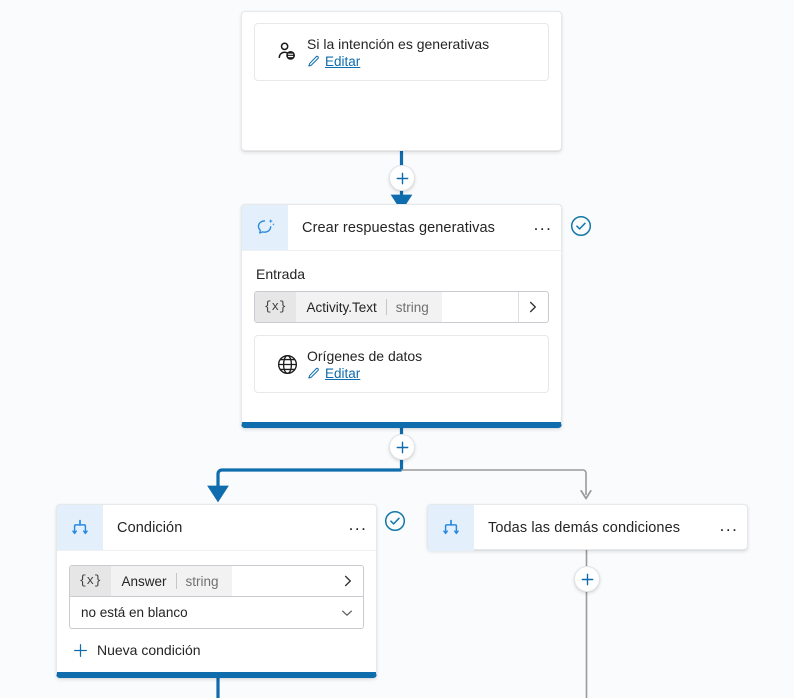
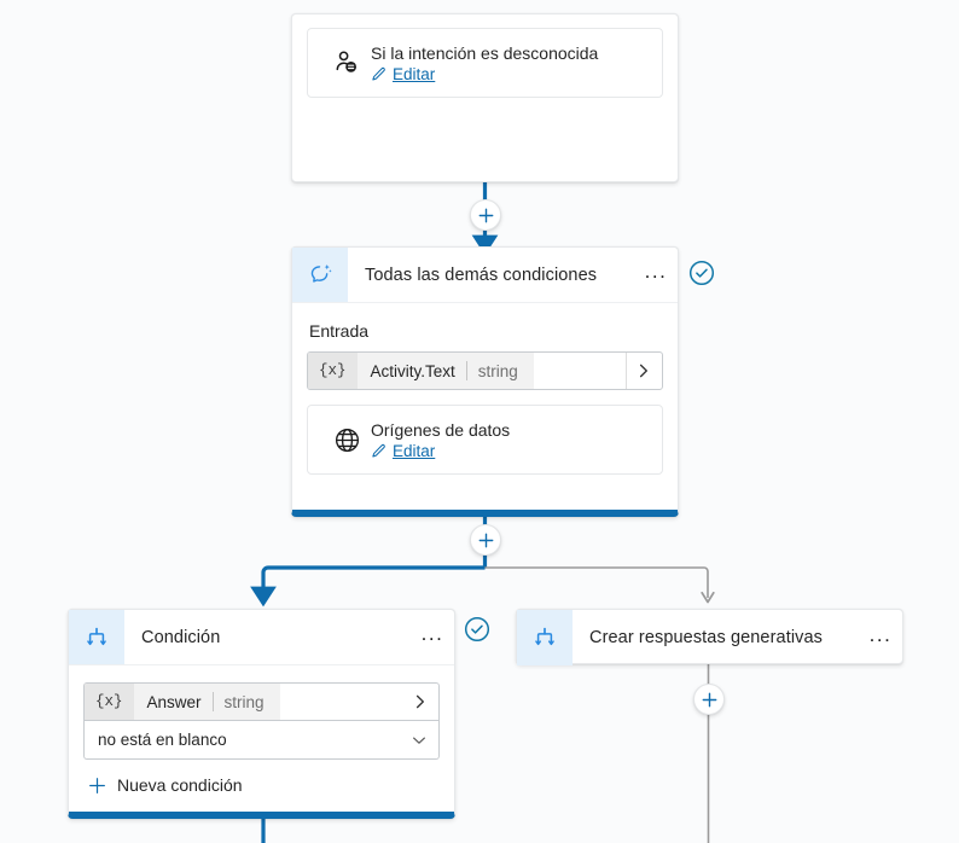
- Si la intención es generativas
+ Si la intención es desconocida
  Editar
- Crear respuestas generativas
+ Todas las demás condiciones
  ...
  Entrada
  {x}
  Activity.Text
  string
  Orígenes de datos
  Editar
  Condición
  ...
  {x}
  Answer
  string
  no está en blanco
  Nueva condición
- Todas las demás condiciones
+ Crear respuestas generativas
  ...
